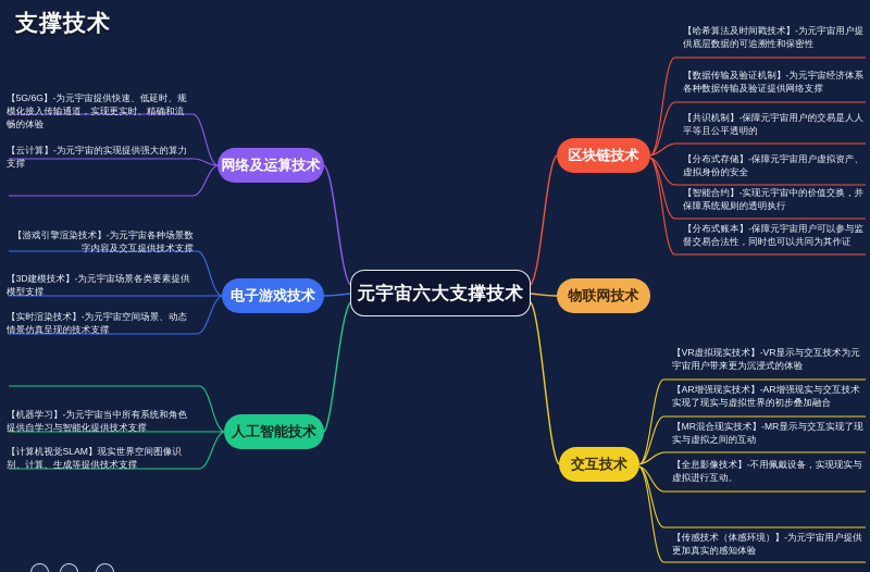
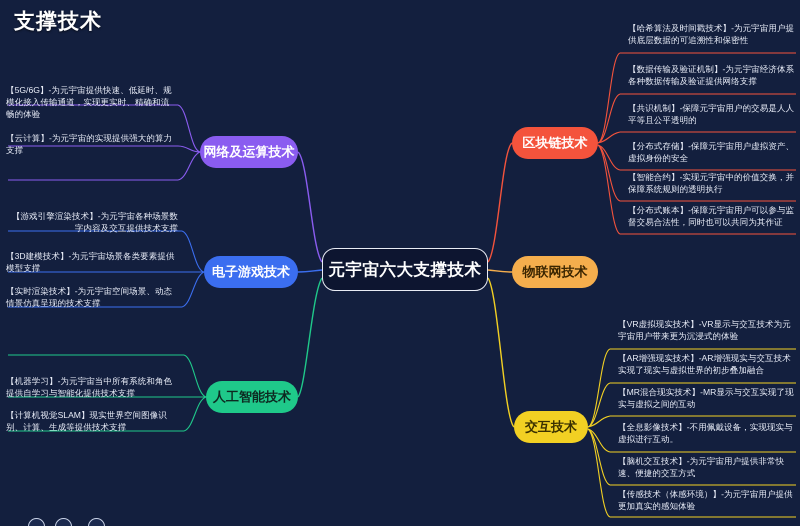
  支撑技术
  元宇宙六大支撑技术
  网络及运算技术
  电子游戏技术
  人工智能技术
  区块链技术
  物联网技术
  交互技术
  【5G/6G】-为元宇宙提供快速、低延时、规模化接入传输通道，实现更实时、精确和流畅的体验
  【云计算】-为元宇宙的实现提供强大的算力支撑
  【游戏引擎渲染技术】-为元宇宙各种场景数字内容及交互提供技术支撑
  【3D建模技术】-为元宇宙场景各类要素提供模型支撑
  【实时渲染技术】-为元宇宙空间场景、动态情景仿真呈现的技术支撑
  【机器学习】-为元宇宙当中所有系统和角色提供自学习与智能化提供技术支撑
  【计算机视觉SLAM】现实世界空间图像识别、计算、生成等提供技术支撑
  【哈希算法及时间戳技术】-为元宇宙用户提供底层数据的可追溯性和保密性
  【数据传输及验证机制】-为元宇宙经济体系各种数据传输及验证提供网络支撑
  【共识机制】-保障元宇宙用户的交易是人人平等且公平透明的
  【分布式存储】-保障元宇宙用户虚拟资产、虚拟身份的安全
  【智能合约】-实现元宇宙中的价值交换，并保障系统规则的透明执行
  【分布式账本】-保障元宇宙用户可以参与监督交易合法性，同时也可以共同为其作证
  【VR虚拟现实技术】-VR显示与交互技术为元宇宙用户带来更为沉浸式的体验
  【AR增强现实技术】-AR增强现实与交互技术实现了现实与虚拟世界的初步叠加融合
  【MR混合现实技术】-MR显示与交互实现了现实与虚拟之间的互动
  【全息影像技术】-不用佩戴设备，实现现实与虚拟进行互动。
+ 【脑机交互技术】-为元宇宙用户提供非常快速、便捷的交互方式
  【传感技术（体感环境）】-为元宇宙用户提供更加真实的感知体验
